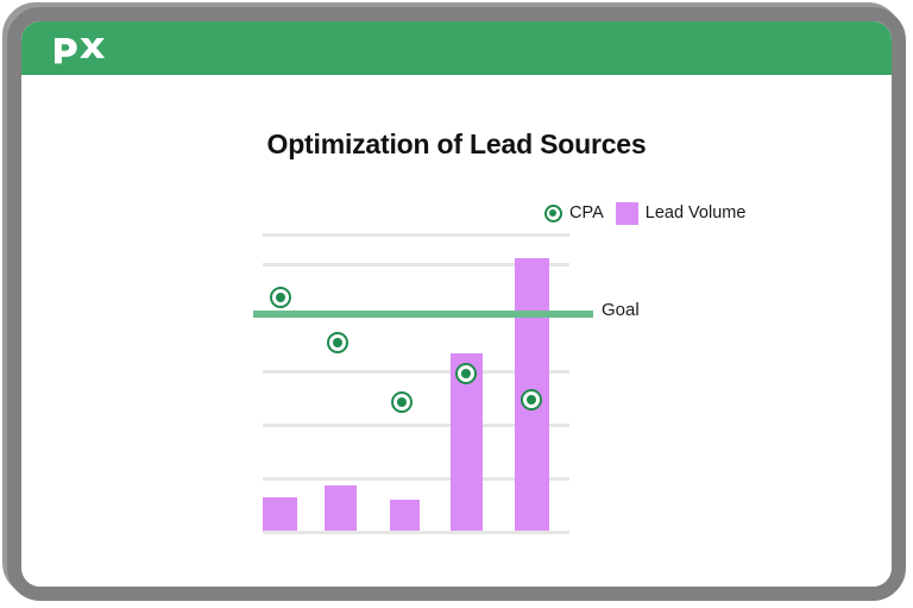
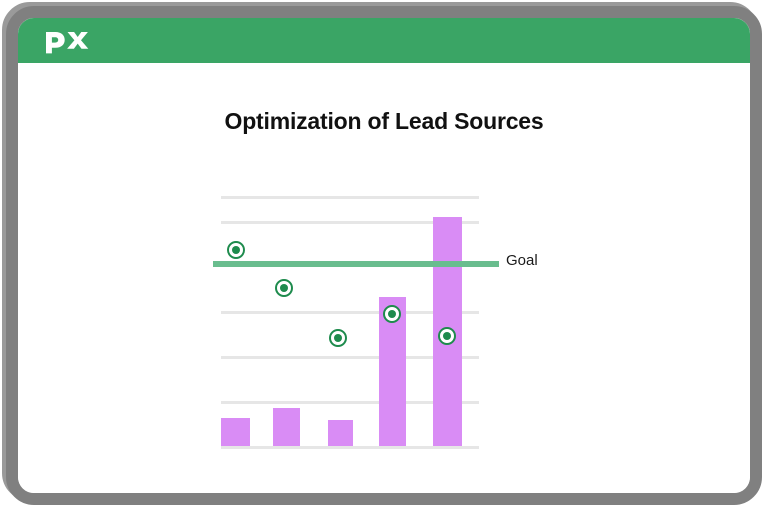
  Optimization of Lead Sources
- CPA
- Lead Volume
  Goal
